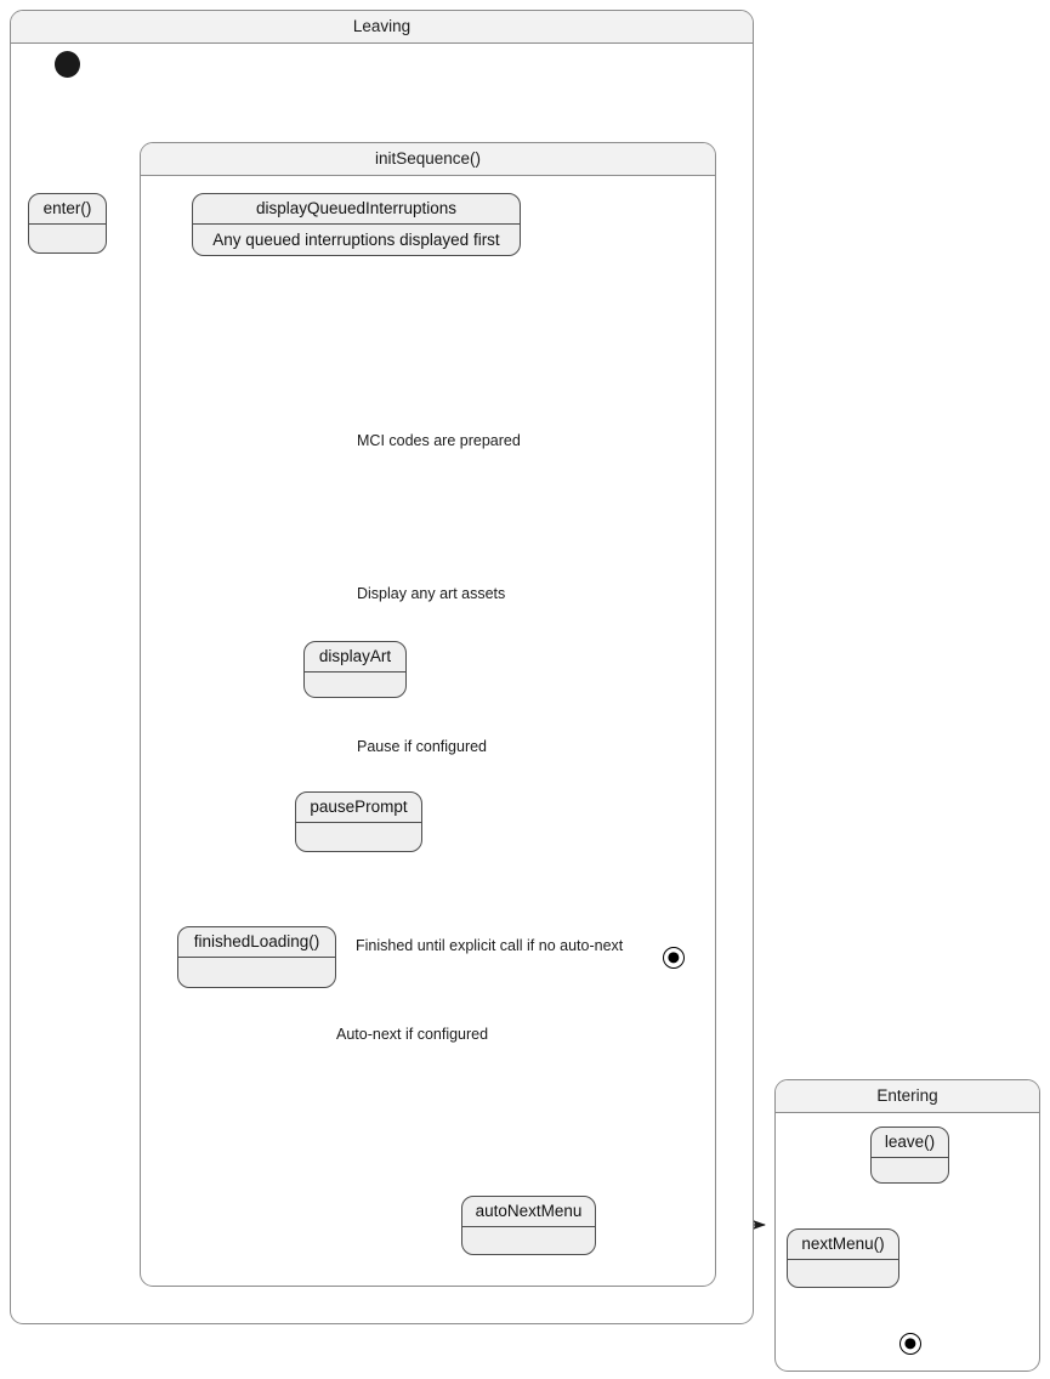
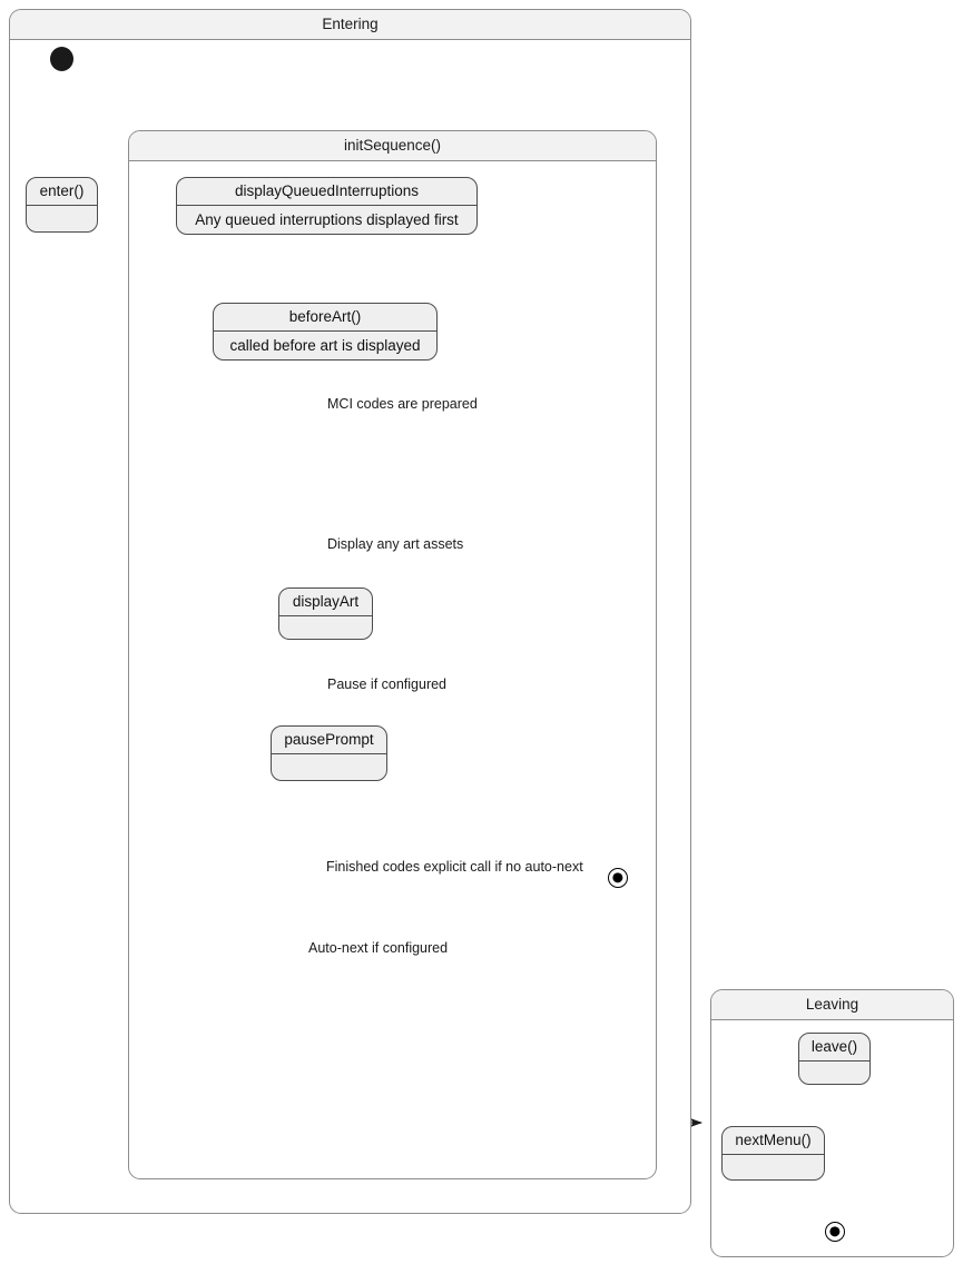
- Leaving
+ Entering
  initSequence()
- Entering
+ Leaving
  enter()
  displayQueuedInterruptions
  Any queued interruptions displayed first
+ beforeArt()
+ called before art is displayed
  displayArt
  pausePrompt
- finishedLoading()
- autoNextMenu
  leave()
  nextMenu()
  MCI codes are prepared
  Display any art assets
  Pause if configured
- Finished until explicit call if no auto-next
+ Finished codes explicit call if no auto-next
  Auto-next if configured
